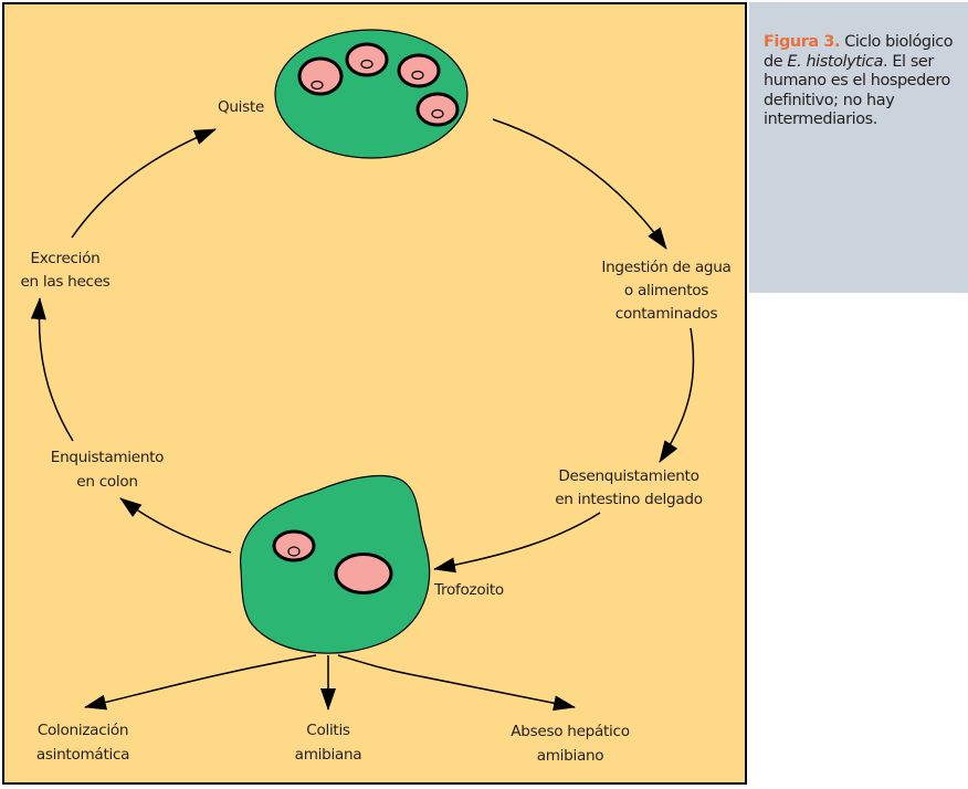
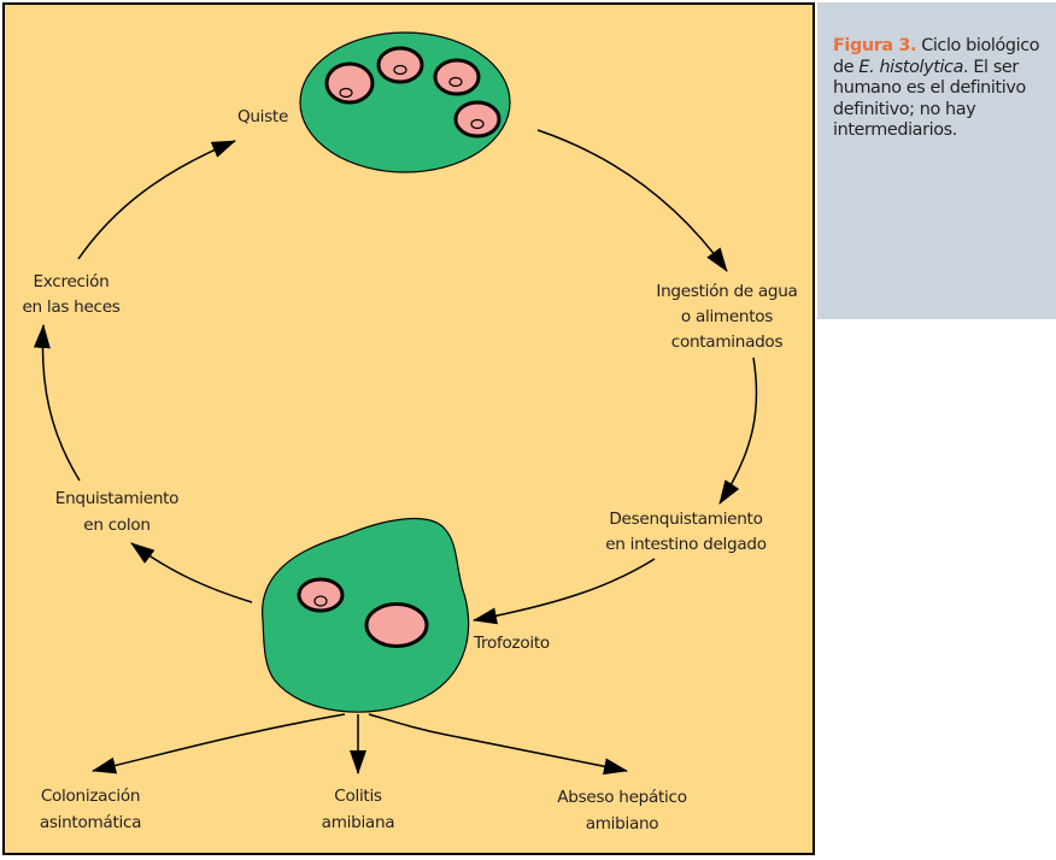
- Figura 3. Ciclo biológico de E. histolytica. El ser humano es el hospedero definitivo; no hay intermediarios.
+ Figura 3. Ciclo biológico de E. histolytica. El ser humano es el definitivo definitivo; no hay intermediarios.
  Quiste
  Ingestión de agua
  o alimentos
  contaminados
  Desenquistamiento
  en intestino delgado
  Trofozoito
  Enquistamiento
  en colon
  Excreción
  en las heces
  Colonización
  asintomática
  Colitis
  amibiana
  Abseso hepático
  amibiano
